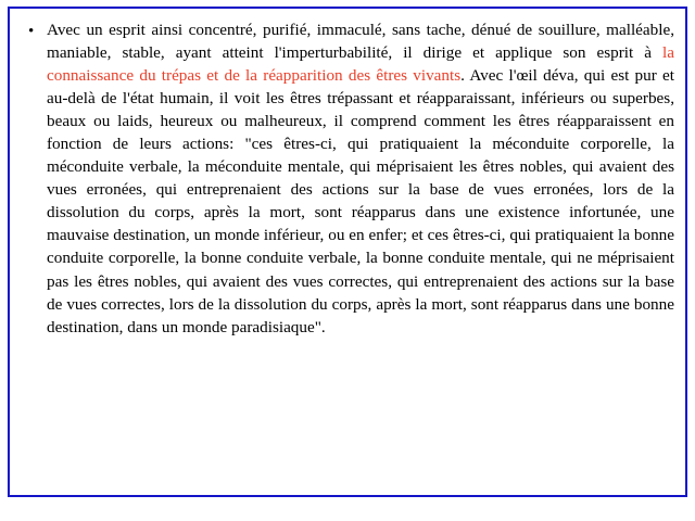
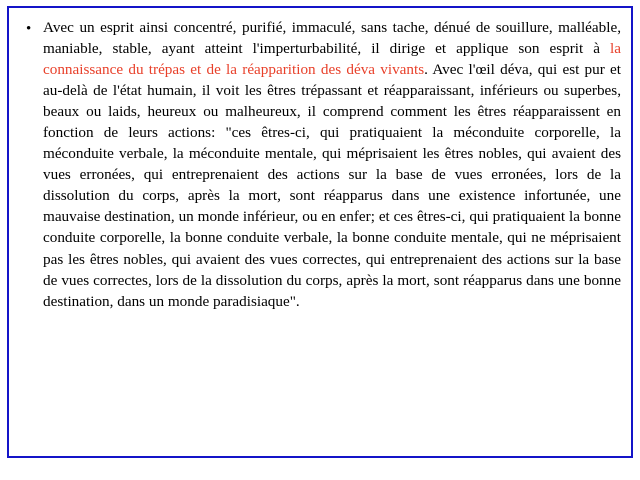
  •
- Avec un esprit ainsi concentré, purifié, immaculé, sans tache, dénué de souillure, malléable, maniable, stable, ayant atteint l'imperturbabilité, il dirige et applique son esprit à la connaissance du trépas et de la réapparition des êtres vivants. Avec l'œil déva, qui est pur et au-delà de l'état humain, il voit les êtres trépassant et réapparaissant, inférieurs ou superbes, beaux ou laids, heureux ou malheureux, il comprend comment les êtres réapparaissent en fonction de leurs actions: "ces êtres-ci, qui pratiquaient la méconduite corporelle, la méconduite verbale, la méconduite mentale, qui méprisaient les êtres nobles, qui avaient des vues erronées, qui entreprenaient des actions sur la base de vues erronées, lors de la dissolution du corps, après la mort, sont réapparus dans une existence infortunée, une mauvaise destination, un monde inférieur, ou en enfer; et ces êtres-ci, qui pratiquaient la bonne conduite corporelle, la bonne conduite verbale, la bonne conduite mentale, qui ne méprisaient pas les êtres nobles, qui avaient des vues correctes, qui entreprenaient des actions sur la base de vues correctes, lors de la dissolution du corps, après la mort, sont réapparus dans une bonne destination, dans un monde paradisiaque".
+ Avec un esprit ainsi concentré, purifié, immaculé, sans tache, dénué de souillure, malléable, maniable, stable, ayant atteint l'imperturbabilité, il dirige et applique son esprit à la connaissance du trépas et de la réapparition des déva vivants. Avec l'œil déva, qui est pur et au-delà de l'état humain, il voit les êtres trépassant et réapparaissant, inférieurs ou superbes, beaux ou laids, heureux ou malheureux, il comprend comment les êtres réapparaissent en fonction de leurs actions: "ces êtres-ci, qui pratiquaient la méconduite corporelle, la méconduite verbale, la méconduite mentale, qui méprisaient les êtres nobles, qui avaient des vues erronées, qui entreprenaient des actions sur la base de vues erronées, lors de la dissolution du corps, après la mort, sont réapparus dans une existence infortunée, une mauvaise destination, un monde inférieur, ou en enfer; et ces êtres-ci, qui pratiquaient la bonne conduite corporelle, la bonne conduite verbale, la bonne conduite mentale, qui ne méprisaient pas les êtres nobles, qui avaient des vues correctes, qui entreprenaient des actions sur la base de vues correctes, lors de la dissolution du corps, après la mort, sont réapparus dans une bonne destination, dans un monde paradisiaque".
